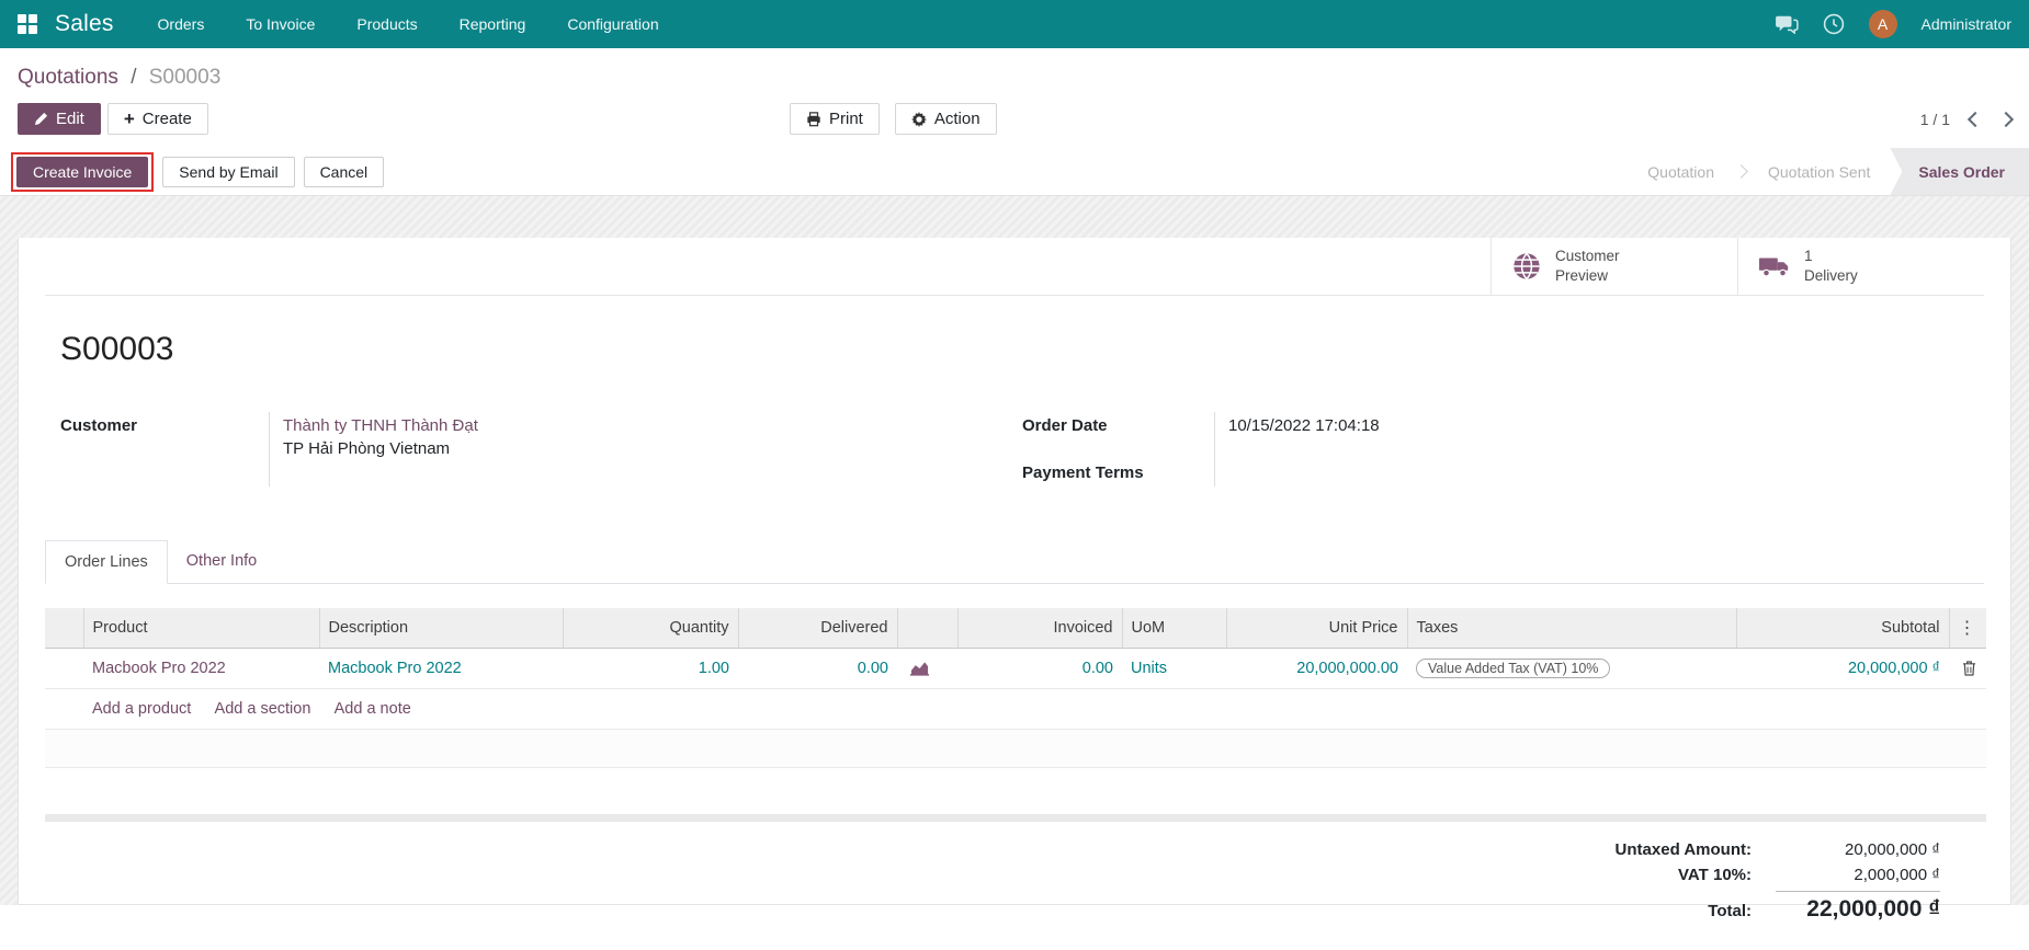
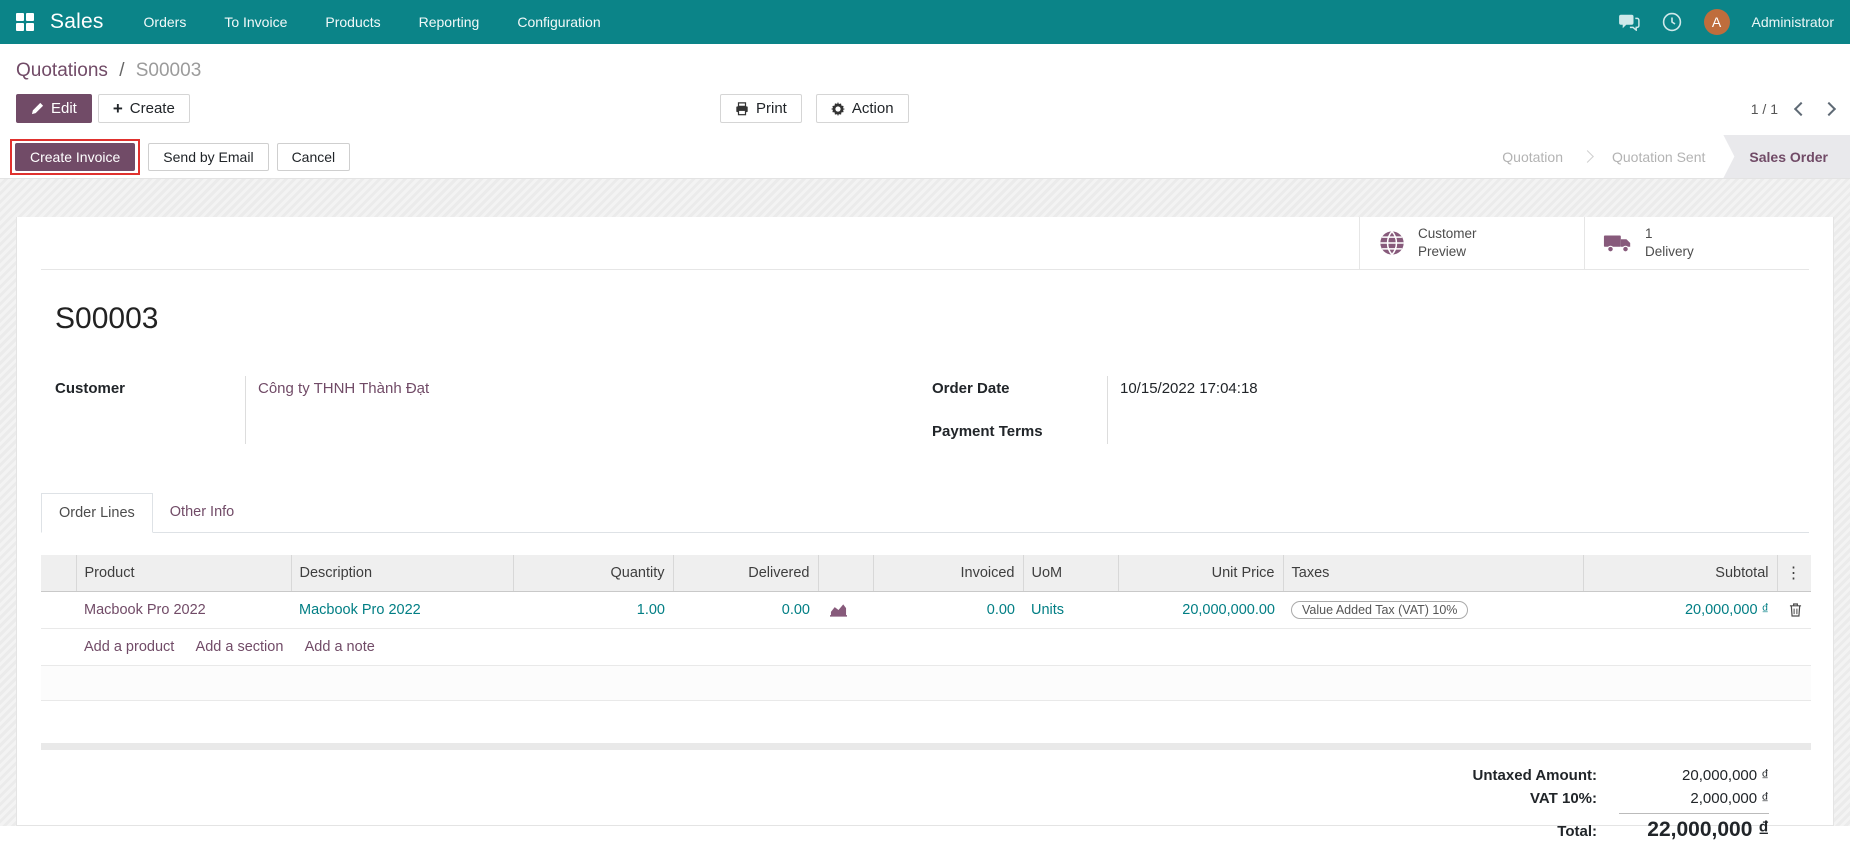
  Sales
  Orders
  To Invoice
  Products
  Reporting
  Configuration
  A
  Administrator
  Quotations / S00003
  Edit
  +
  Create
  Print
  Action
  1 / 1
  Create Invoice
  Send by Email
  Cancel
  Quotation
  Quotation Sent
  Sales Order
  Customer
  Preview
  1
  Delivery
  S00003
  Customer
- Thành ty THNH Thành Đạt
+ Công ty THNH Thành Đạt
- TP Hải Phòng Vietnam
  Order Date
  Payment Terms
  10/15/2022 17:04:18
  Order Lines
  Other Info
  	Product	Description	Quantity	Delivered		Invoiced	UoM	Unit Price	Taxes	Subtotal	⋮
  	Macbook Pro 2022	Macbook Pro 2022	1.00	0.00		0.00	Units	20,000,000.00	Value Added Tax (VAT) 10%	20,000,000 ₫
  	Add a product Add a section Add a note
  Untaxed Amount:
  20,000,000 ₫
  VAT 10%:
  2,000,000 ₫
  Total:
  22,000,000 ₫
